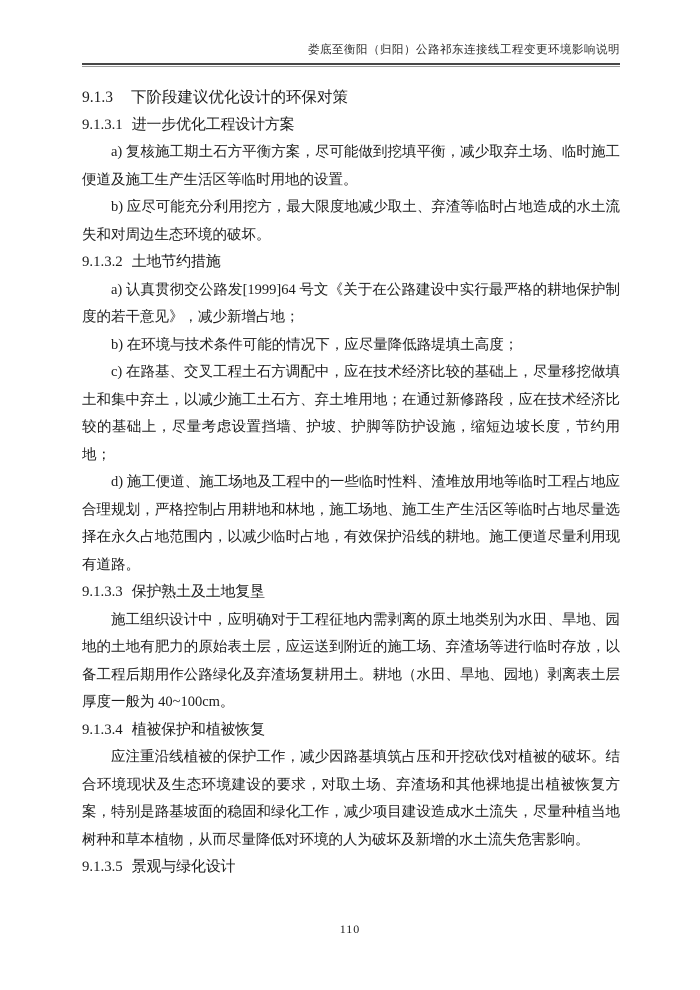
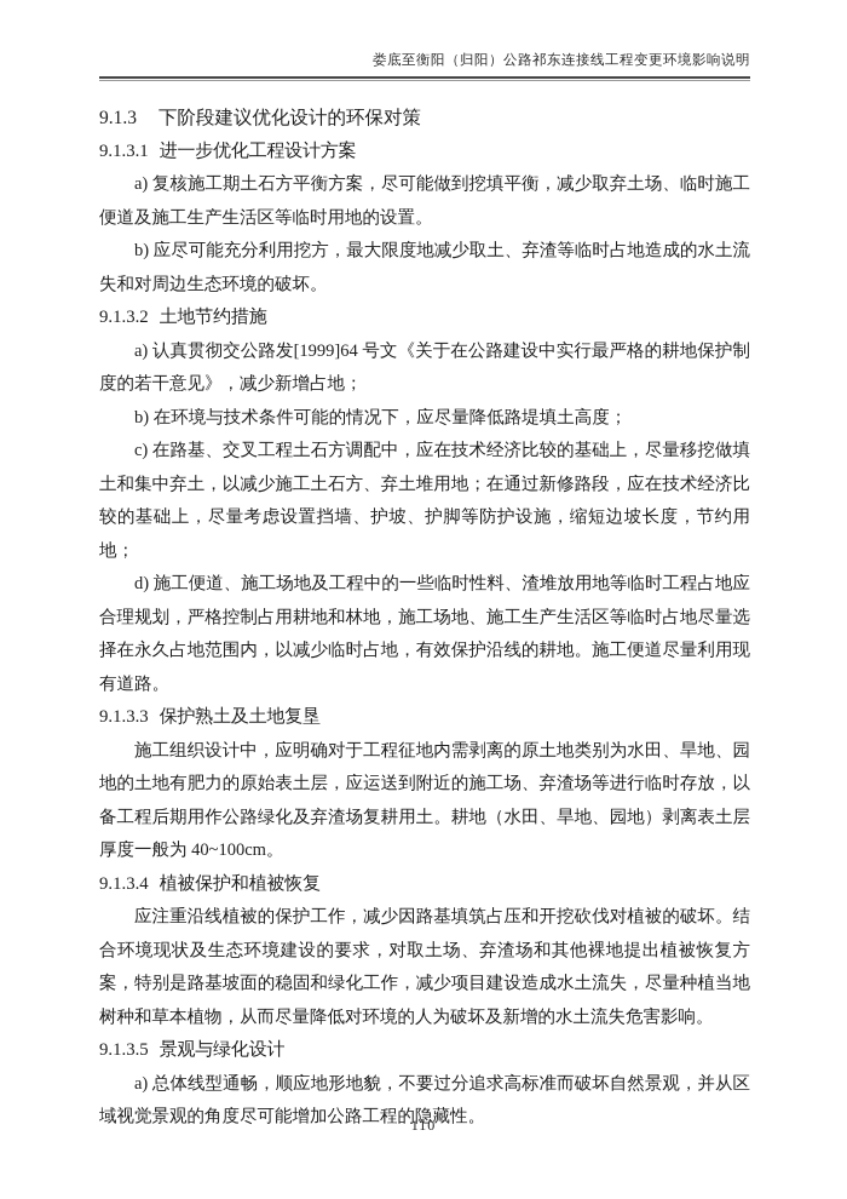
  娄底至衡阳（归阳）公路祁东连接线工程变更环境影响说明
  9.1.3 下阶段建议优化设计的环保对策
  9.1.3.1 进一步优化工程设计方案
  a) 复核施工期土石方平衡方案，尽可能做到挖填平衡，减少取弃土场、临时施工便道及施工生产生活区等临时用地的设置。
  b) 应尽可能充分利用挖方，最大限度地减少取土、弃渣等临时占地造成的水土流失和对周边生态环境的破坏。
  9.1.3.2 土地节约措施
  a) 认真贯彻交公路发[1999]64 号文《关于在公路建设中实行最严格的耕地保护制度的若干意见》，减少新增占地；
  b) 在环境与技术条件可能的情况下，应尽量降低路堤填土高度；
  c) 在路基、交叉工程土石方调配中，应在技术经济比较的基础上，尽量移挖做填土和集中弃土，以减少施工土石方、弃土堆用地；在通过新修路段，应在技术经济比较的基础上，尽量考虑设置挡墙、护坡、护脚等防护设施，缩短边坡长度，节约用地；
  d) 施工便道、施工场地及工程中的一些临时性料、渣堆放用地等临时工程占地应合理规划，严格控制占用耕地和林地，施工场地、施工生产生活区等临时占地尽量选择在永久占地范围内，以减少临时占地，有效保护沿线的耕地。施工便道尽量利用现有道路。
  9.1.3.3 保护熟土及土地复垦
  施工组织设计中，应明确对于工程征地内需剥离的原土地类别为水田、旱地、园地的土地有肥力的原始表土层，应运送到附近的施工场、弃渣场等进行临时存放，以备工程后期用作公路绿化及弃渣场复耕用土。耕地（水田、旱地、园地）剥离表土层厚度一般为 40~100cm。
  9.1.3.4 植被保护和植被恢复
  应注重沿线植被的保护工作，减少因路基填筑占压和开挖砍伐对植被的破坏。结合环境现状及生态环境建设的要求，对取土场、弃渣场和其他裸地提出植被恢复方案，特别是路基坡面的稳固和绿化工作，减少项目建设造成水土流失，尽量种植当地树种和草本植物，从而尽量降低对环境的人为破坏及新增的水土流失危害影响。
  9.1.3.5 景观与绿化设计
+ a) 总体线型通畅，顺应地形地貌，不要过分追求高标准而破坏自然景观，并从区域视觉景观的角度尽可能增加公路工程的隐藏性。
  110
